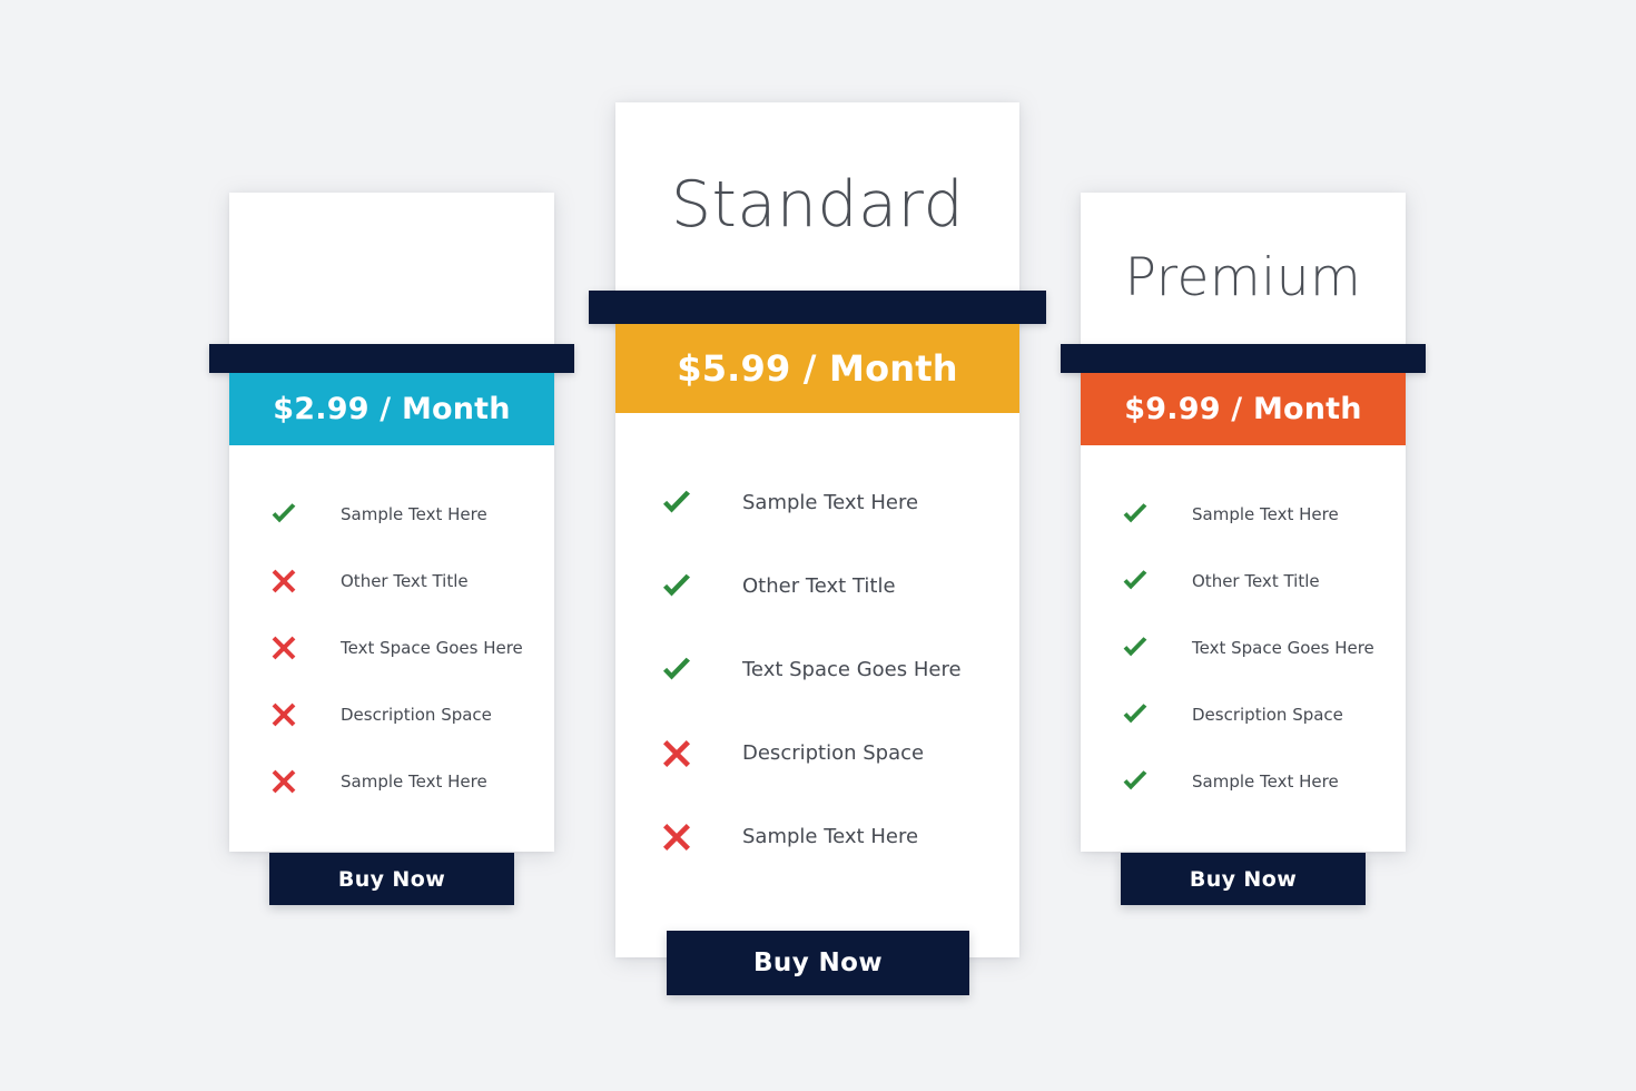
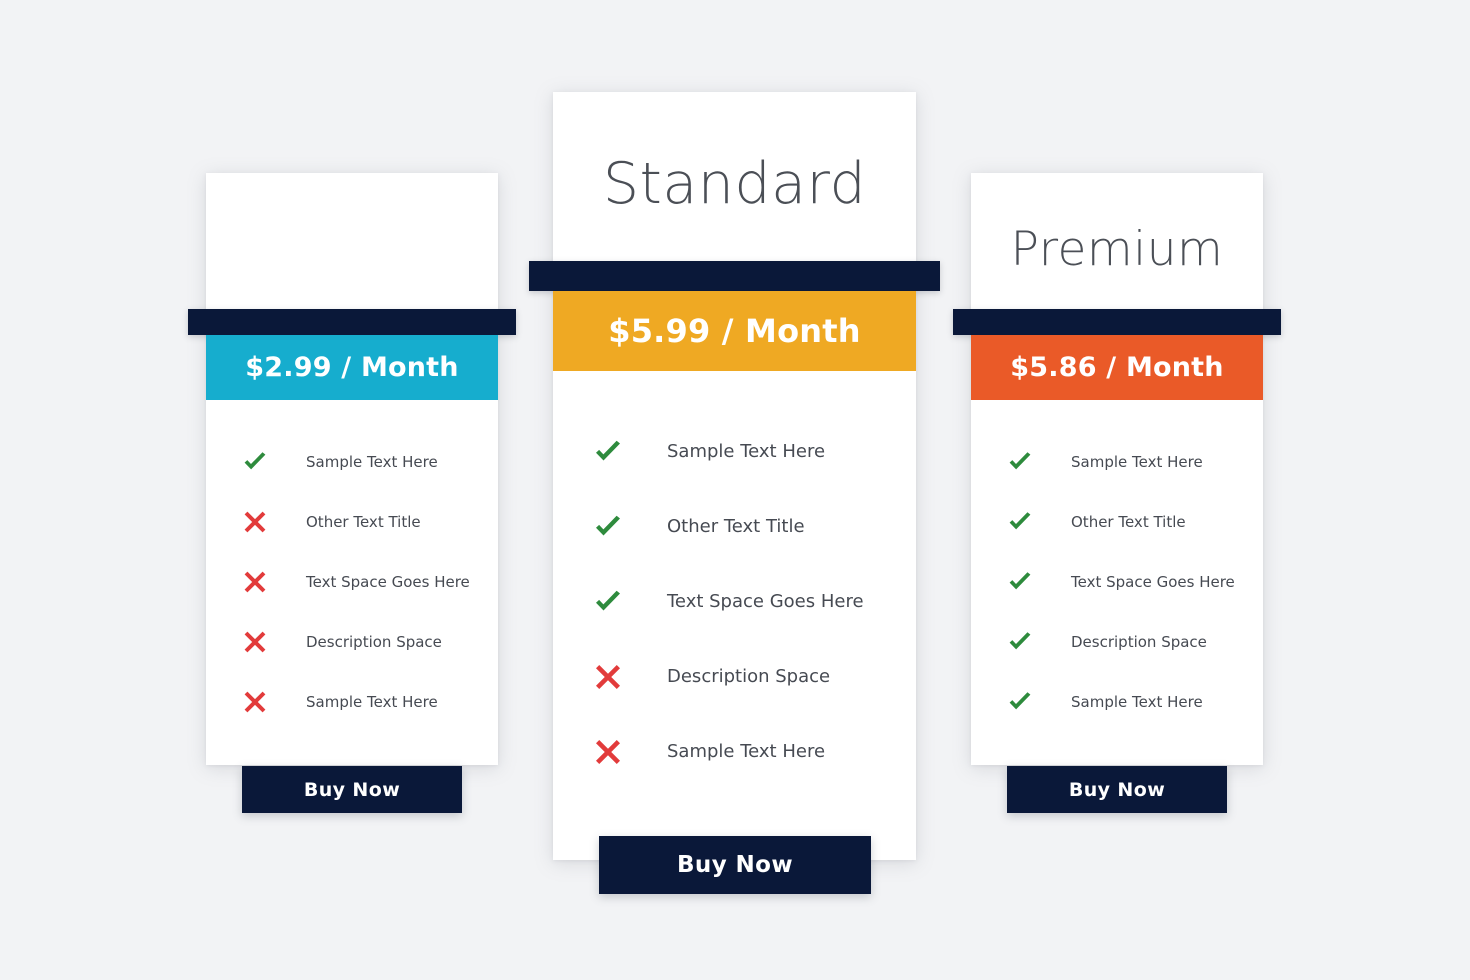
  $2.99 / Month
  Sample Text Here
  Other Text Title
  Text Space Goes Here
  Description Space
  Sample Text Here
  Buy Now
  Standard
  $5.99 / Month
  Sample Text Here
  Other Text Title
  Text Space Goes Here
  Description Space
  Sample Text Here
  Buy Now
  Premium
- $9.99 / Month
+ $5.86 / Month
  Sample Text Here
  Other Text Title
  Text Space Goes Here
  Description Space
  Sample Text Here
  Buy Now
